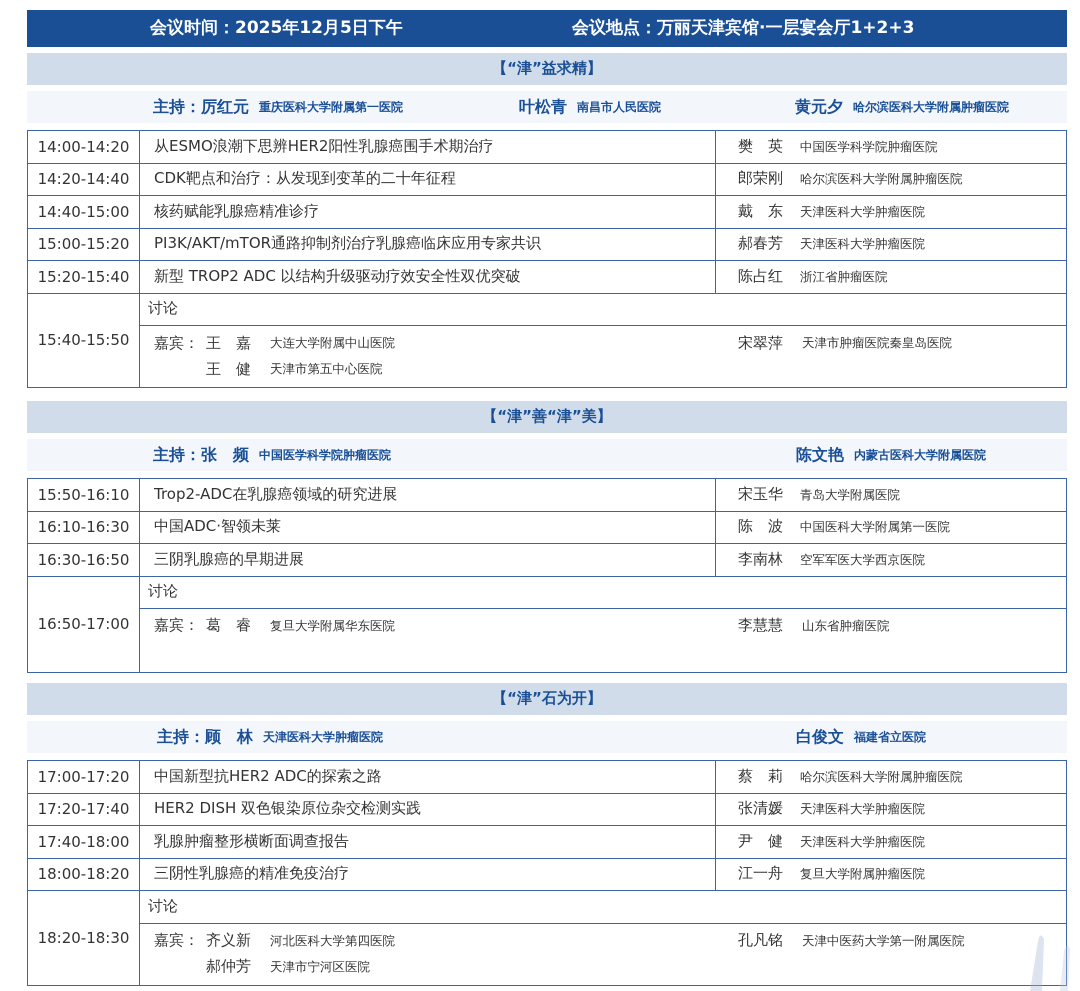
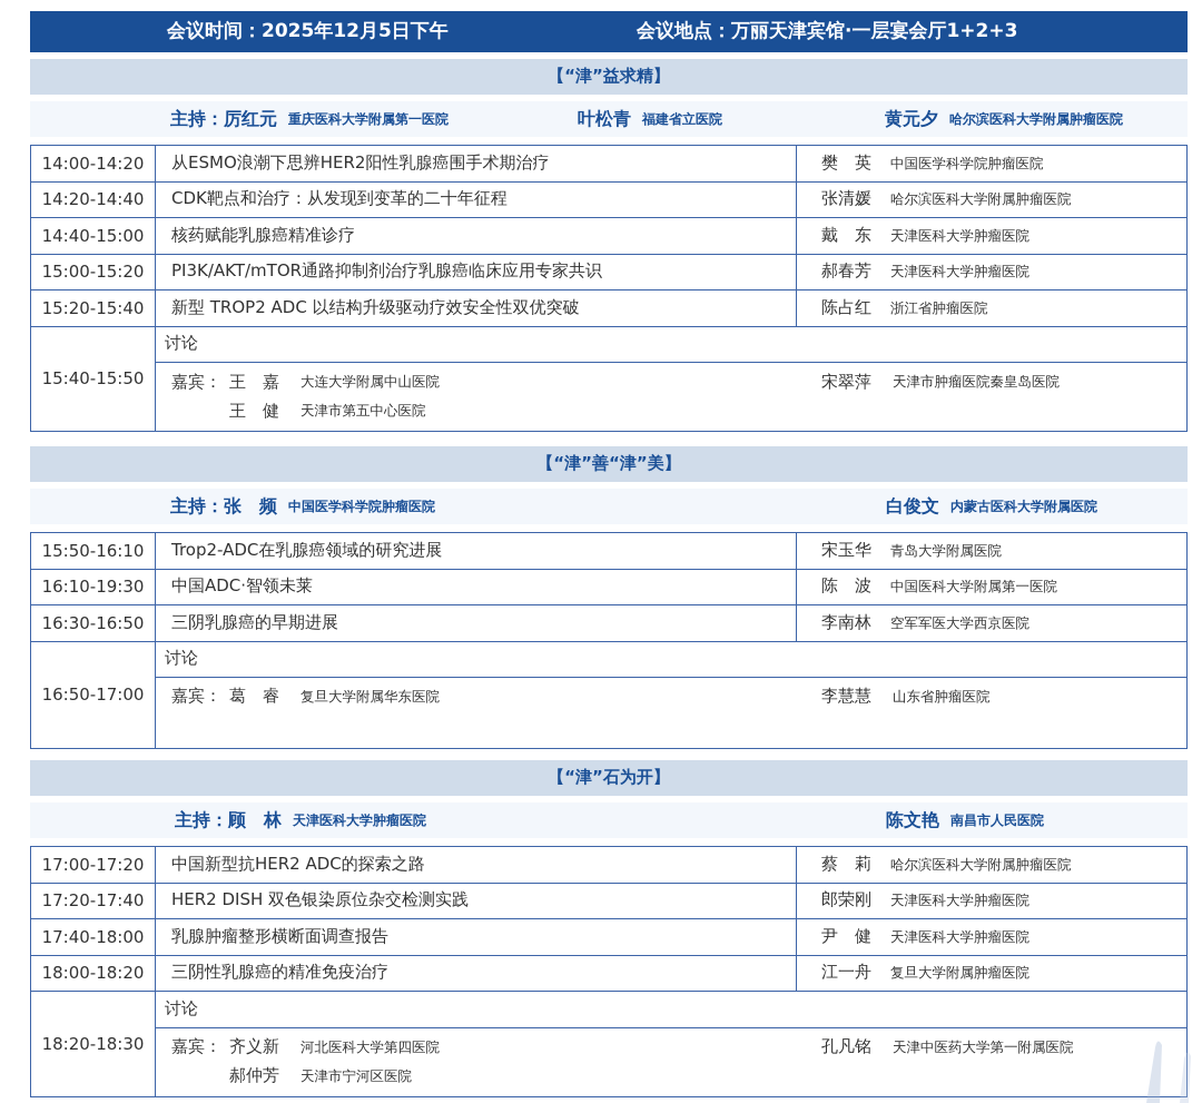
  会议时间：2025年12月5日下午
  会议地点：万丽天津宾馆·一层宴会厅1+2+3
  【“津”益求精】
  主持：
  厉红元
  重庆医科大学附属第一医院
  叶松青
- 南昌市人民医院
+ 福建省立医院
  黄元夕
  哈尔滨医科大学附属肿瘤医院
  14:00-14:20	从ESMO浪潮下思辨HER2阳性乳腺癌围手术期治疗	樊 英 中国医学科学院肿瘤医院
- 14:20-14:40	CDK靶点和治疗：从发现到变革的二十年征程	郎荣刚 哈尔滨医科大学附属肿瘤医院
+ 14:20-14:40	CDK靶点和治疗：从发现到变革的二十年征程	张清媛 哈尔滨医科大学附属肿瘤医院
  14:40-15:00	核药赋能乳腺癌精准诊疗	戴 东 天津医科大学肿瘤医院
  15:00-15:20	PI3K/AKT/mTOR通路抑制剂治疗乳腺癌临床应用专家共识	郝春芳 天津医科大学肿瘤医院
  15:20-15:40	新型 TROP2 ADC 以结构升级驱动疗效安全性双优突破	陈占红 浙江省肿瘤医院
  15:40-15:50	讨论
  嘉宾： 王 嘉 大连大学附属中山医院 王 健 天津市第五中心医院 宋翠萍 天津市肿瘤医院秦皇岛医院
  【“津”善“津”美】
  主持：
  张 频
  中国医学科学院肿瘤医院
- 陈文艳
+ 白俊文
  内蒙古医科大学附属医院
  15:50-16:10	Trop2-ADC在乳腺癌领域的研究进展	宋玉华 青岛大学附属医院
- 16:10-16:30	中国ADC·智领未莱	陈 波 中国医科大学附属第一医院
+ 16:10-19:30	中国ADC·智领未莱	陈 波 中国医科大学附属第一医院
  16:30-16:50	三阴乳腺癌的早期进展	李南林 空军军医大学西京医院
  16:50-17:00	讨论
  嘉宾： 葛 睿 复旦大学附属华东医院 李慧慧 山东省肿瘤医院
  【“津”石为开】
  主持：
  顾 林
  天津医科大学肿瘤医院
- 白俊文
+ 陈文艳
- 福建省立医院
+ 南昌市人民医院
  17:00-17:20	中国新型抗HER2 ADC的探索之路	蔡 莉 哈尔滨医科大学附属肿瘤医院
- 17:20-17:40	HER2 DISH 双色银染原位杂交检测实践	张清媛 天津医科大学肿瘤医院
+ 17:20-17:40	HER2 DISH 双色银染原位杂交检测实践	郎荣刚 天津医科大学肿瘤医院
  17:40-18:00	乳腺肿瘤整形横断面调查报告	尹 健 天津医科大学肿瘤医院
  18:00-18:20	三阴性乳腺癌的精准免疫治疗	江一舟 复旦大学附属肿瘤医院
  18:20-18:30	讨论
  嘉宾： 齐义新 河北医科大学第四医院 郝仲芳 天津市宁河区医院 孔凡铭 天津中医药大学第一附属医院
